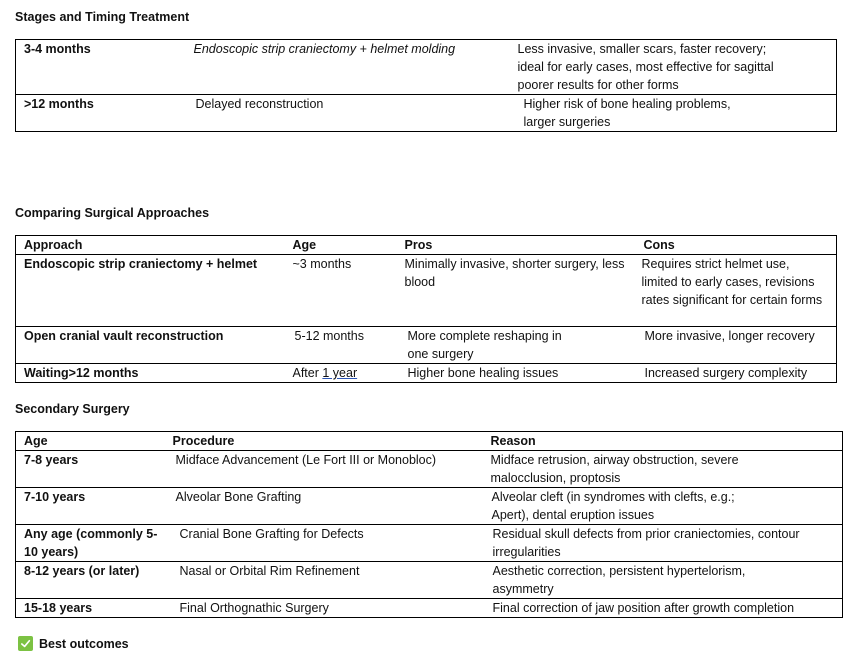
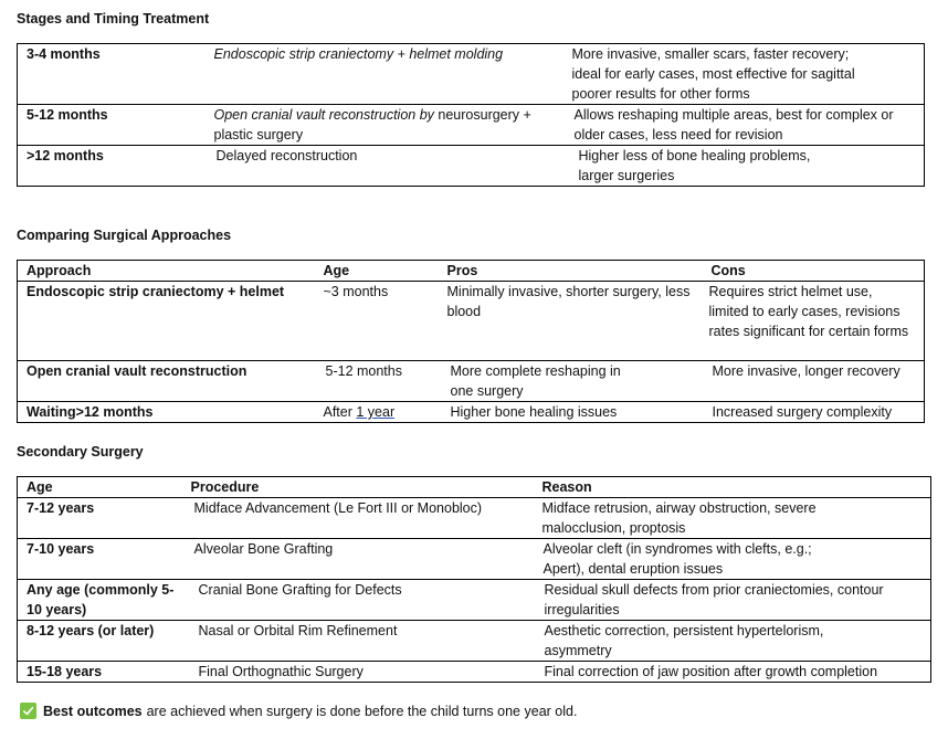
  Stages and Timing Treatment
- 3-4 months	Endoscopic strip craniectomy + helmet molding	Less invasive, smaller scars, faster recovery; ideal for early cases, most effective for sagittal poorer results for other forms
+ 3-4 months	Endoscopic strip craniectomy + helmet molding	More invasive, smaller scars, faster recovery; ideal for early cases, most effective for sagittal poorer results for other forms
+ 5-12 months	Open cranial vault reconstruction by neurosurgery + plastic surgery	Allows reshaping multiple areas, best for complex or older cases, less need for revision
- >12 months	Delayed reconstruction	Higher risk of bone healing problems, larger surgeries
+ >12 months	Delayed reconstruction	Higher less of bone healing problems, larger surgeries
  Comparing Surgical Approaches
  Approach	Age	Pros	Cons
  Endoscopic strip craniectomy + helmet	~3 months	Minimally invasive, shorter surgery, less blood	Requires strict helmet use, limited to early cases, revisions rates significant for certain forms
  Open cranial vault reconstruction	5-12 months	More complete reshaping in one surgery	More invasive, longer recovery
  Waiting>12 months	After 1 year	Higher bone healing issues	Increased surgery complexity
  Secondary Surgery
  Age	Procedure	Reason
- 7-8 years	Midface Advancement (Le Fort III or Monobloc)	Midface retrusion, airway obstruction, severe malocclusion, proptosis
+ 7-12 years	Midface Advancement (Le Fort III or Monobloc)	Midface retrusion, airway obstruction, severe malocclusion, proptosis
  7-10 years	Alveolar Bone Grafting	Alveolar cleft (in syndromes with clefts, e.g.; Apert), dental eruption issues
  Any age (commonly 5-10 years)	Cranial Bone Grafting for Defects	Residual skull defects from prior craniectomies, contour irregularities
  8-12 years (or later)	Nasal or Orbital Rim Refinement	Aesthetic correction, persistent hypertelorism, asymmetry
  15-18 years	Final Orthognathic Surgery	Final correction of jaw position after growth completion
  Best outcomes
+ are achieved when surgery is done before the child turns one year old.
